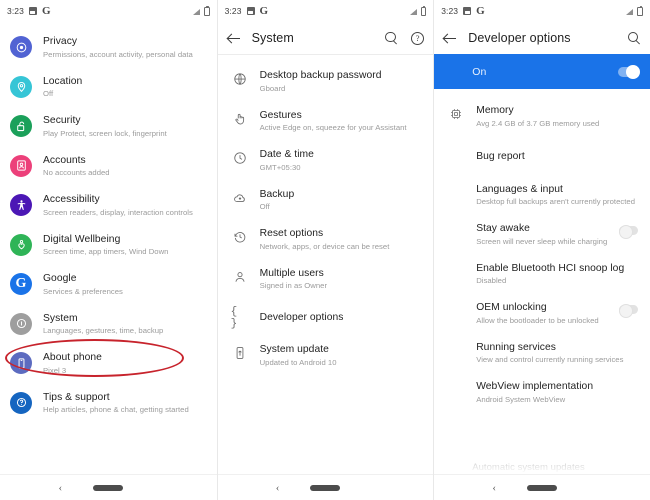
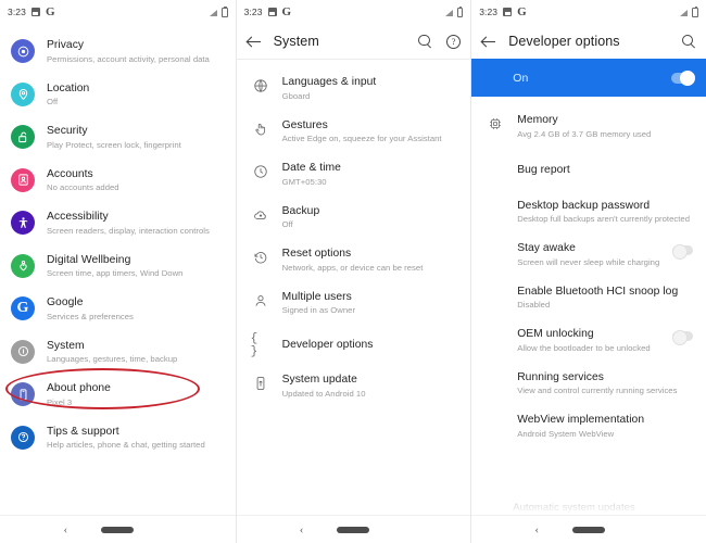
  3:23
  G
  Privacy
  Permissions, account activity, personal data
  Location
  Off
  Security
  Play Protect, screen lock, fingerprint
  Accounts
  No accounts added
  Accessibility
  Screen readers, display, interaction controls
  Digital Wellbeing
  Screen time, app timers, Wind Down
  G
  Google
  Services & preferences
  System
  Languages, gestures, time, backup
  About phone
  Pixel 3
  Tips & support
  Help articles, phone & chat, getting started
  ‹
  3:23
  G
  System
  ?
- Desktop backup password
+ Languages & input
  Gboard
  Gestures
  Active Edge on, squeeze for your Assistant
  Date & time
  GMT+05:30
  Backup
  Off
  Reset options
  Network, apps, or device can be reset
  Multiple users
  Signed in as Owner
  { }
  Developer options
  System update
  Updated to Android 10
  ‹
  3:23
  G
  Developer options
  On
  Memory
  Avg 2.4 GB of 3.7 GB memory used
  Bug report
- Languages & input
+ Desktop backup password
  Desktop full backups aren't currently protected
  Stay awake
  Screen will never sleep while charging
  Enable Bluetooth HCI snoop log
  Disabled
  OEM unlocking
  Allow the bootloader to be unlocked
  Running services
  View and control currently running services
  WebView implementation
  Android System WebView
  ‹
